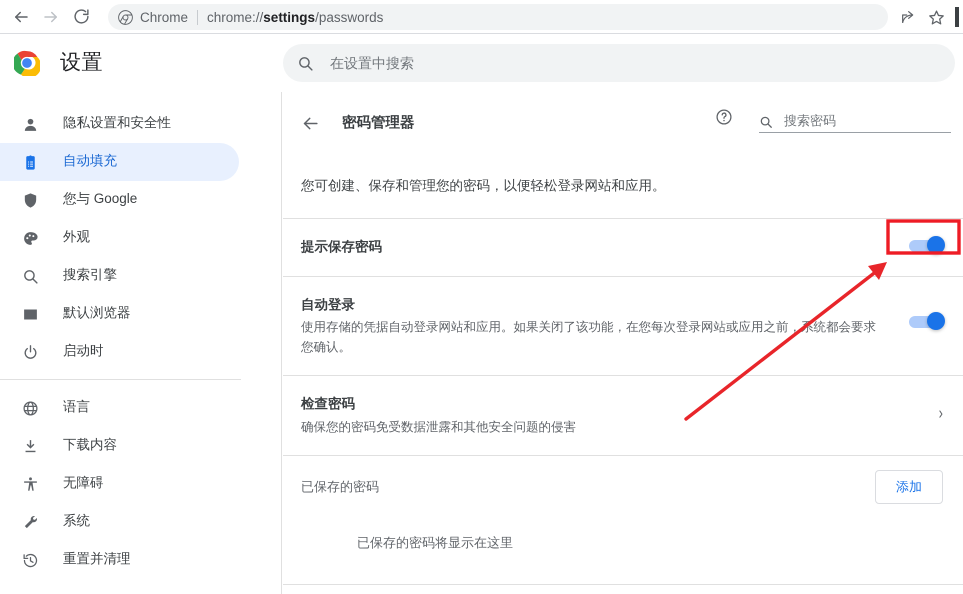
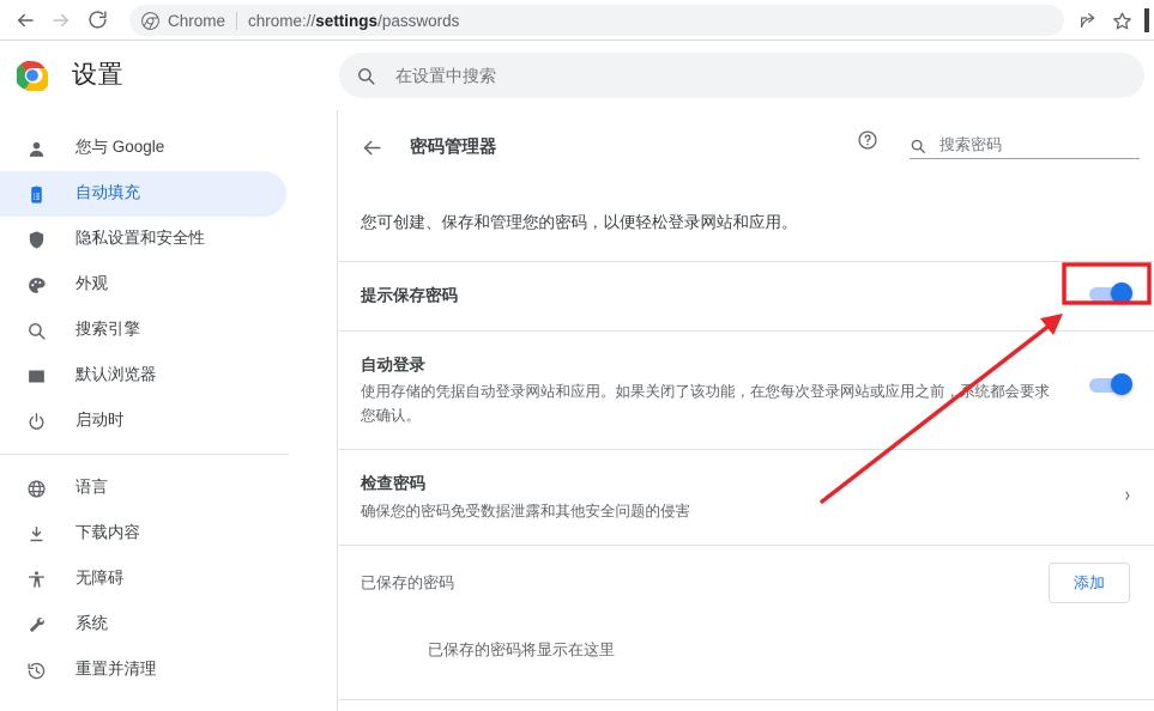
  Chrome
  chrome://settings/passwords
  设置
  在设置中搜索
- 隐私设置和安全性
+ 您与 Google
  自动填充
- 您与 Google
+ 隐私设置和安全性
  外观
  搜索引擎
  默认浏览器
  启动时
  语言
  下载内容
  无障碍
  系统
  重置并清理
  密码管理器
  搜索密码
  您可创建、保存和管理您的密码，以便轻松登录网站和应用。
  提示保存密码
  自动登录
  使用存储的凭据自动登录网站和应用。如果关闭了该功能，在您每次登录网站或应用之前，统都会要求您确认。
  检查密码
  确保您的密码免受数据泄露和其他安全问题的侵害
  ›
  已保存的密码
  添加
  已保存的密码将显示在这里
